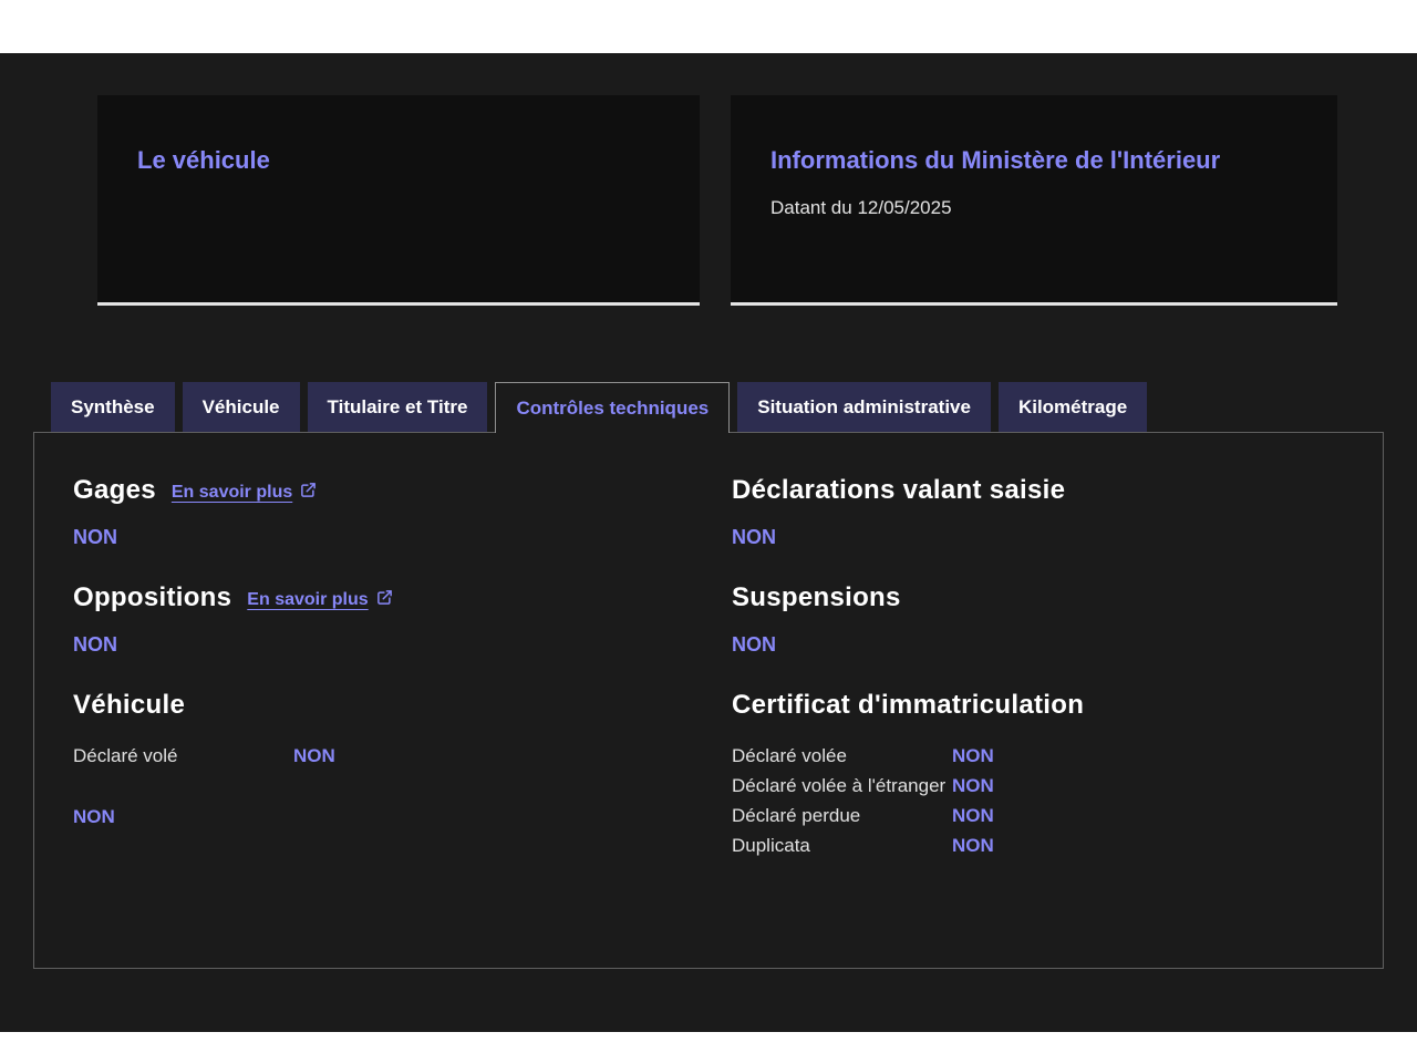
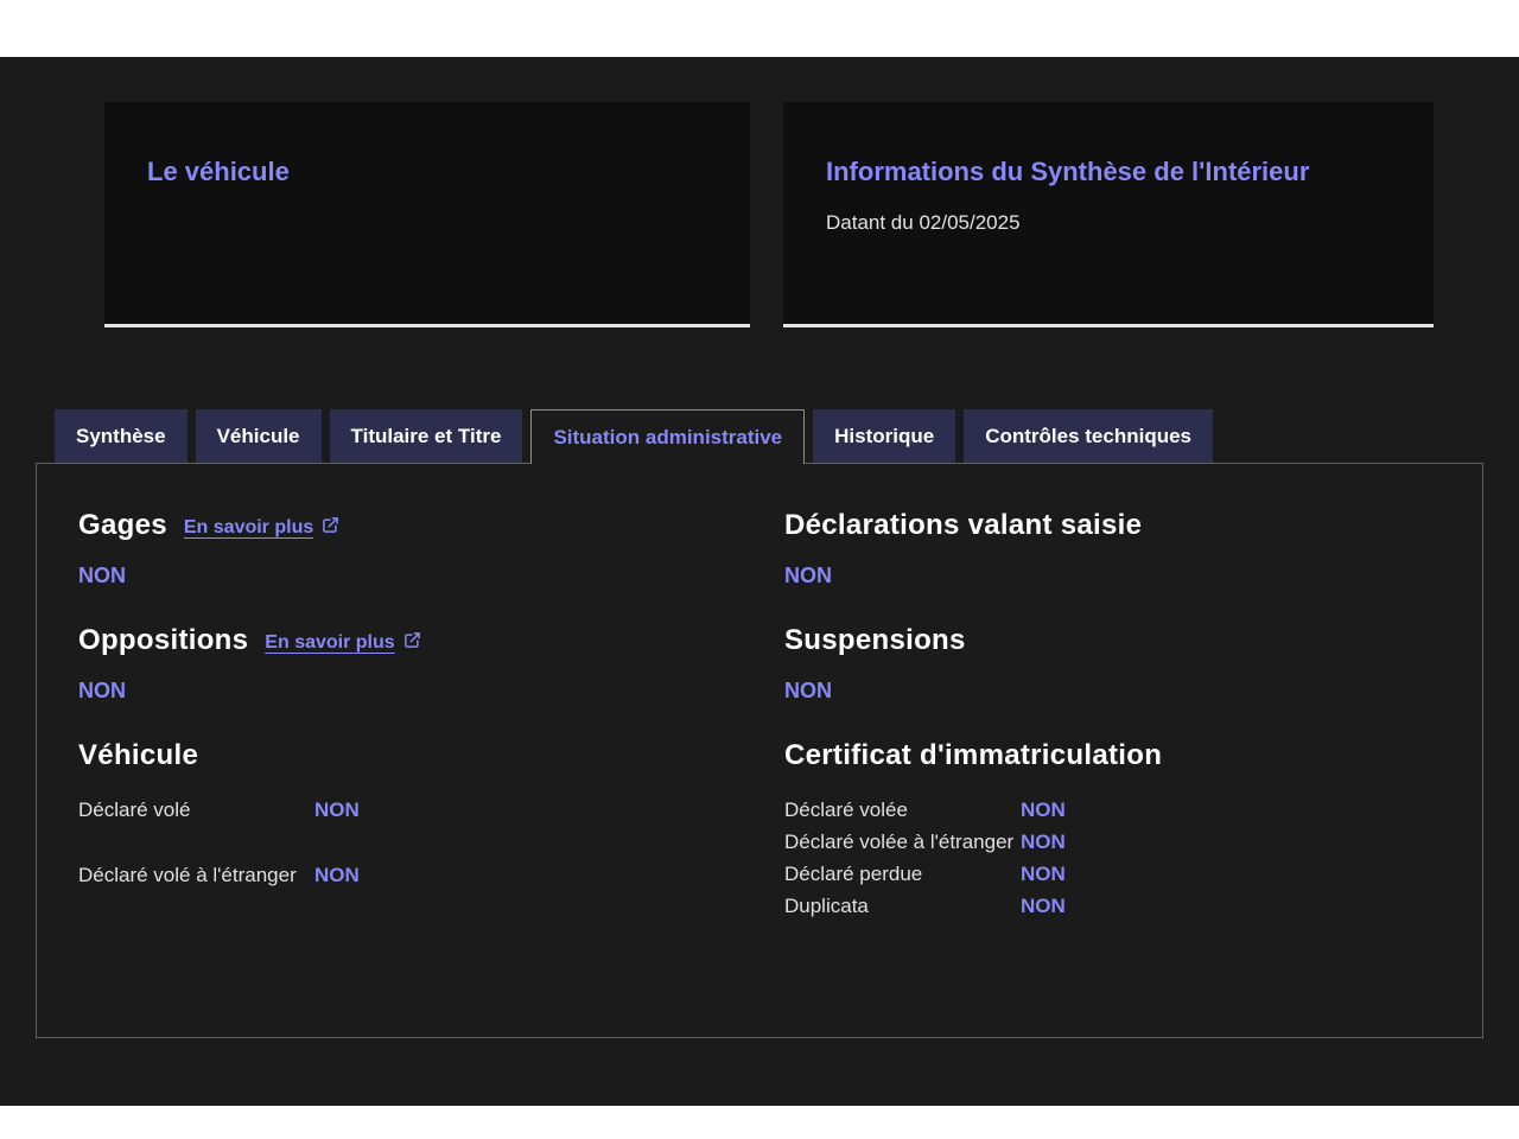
  Le véhicule
- Informations du Ministère de l'Intérieur
+ Informations du Synthèse de l'Intérieur
- Datant du 12/05/2025
+ Datant du 02/05/2025
  Synthèse
  Véhicule
  Titulaire et Titre
- Contrôles techniques
+ Situation administrative
+ Historique
- Situation administrative
+ Contrôles techniques
- Kilométrage
  Gages
  En savoir plus
  NON
  Oppositions
  En savoir plus
  NON
  Véhicule
  Déclaré volé
  NON
+ Déclaré volé à l'étranger
  NON
  Déclarations valant saisie
  NON
  Suspensions
  NON
  Certificat d'immatriculation
  Déclaré volée
  NON
  Déclaré volée à l'étranger
  NON
  Déclaré perdue
  NON
  Duplicata
  NON
